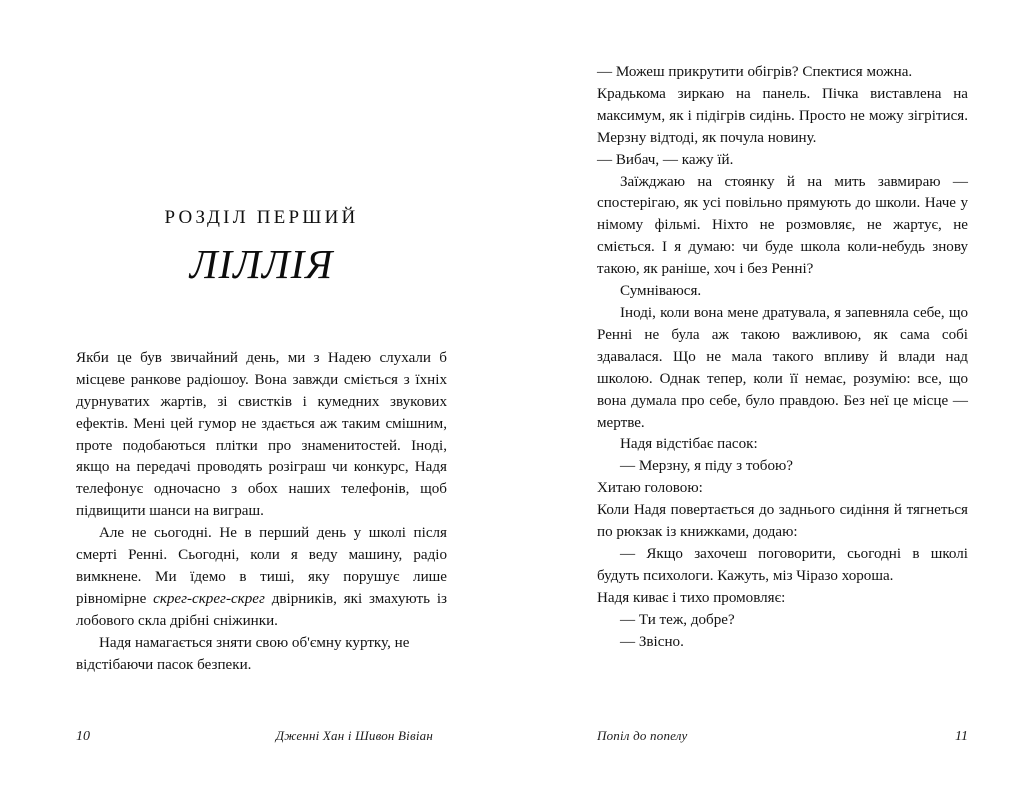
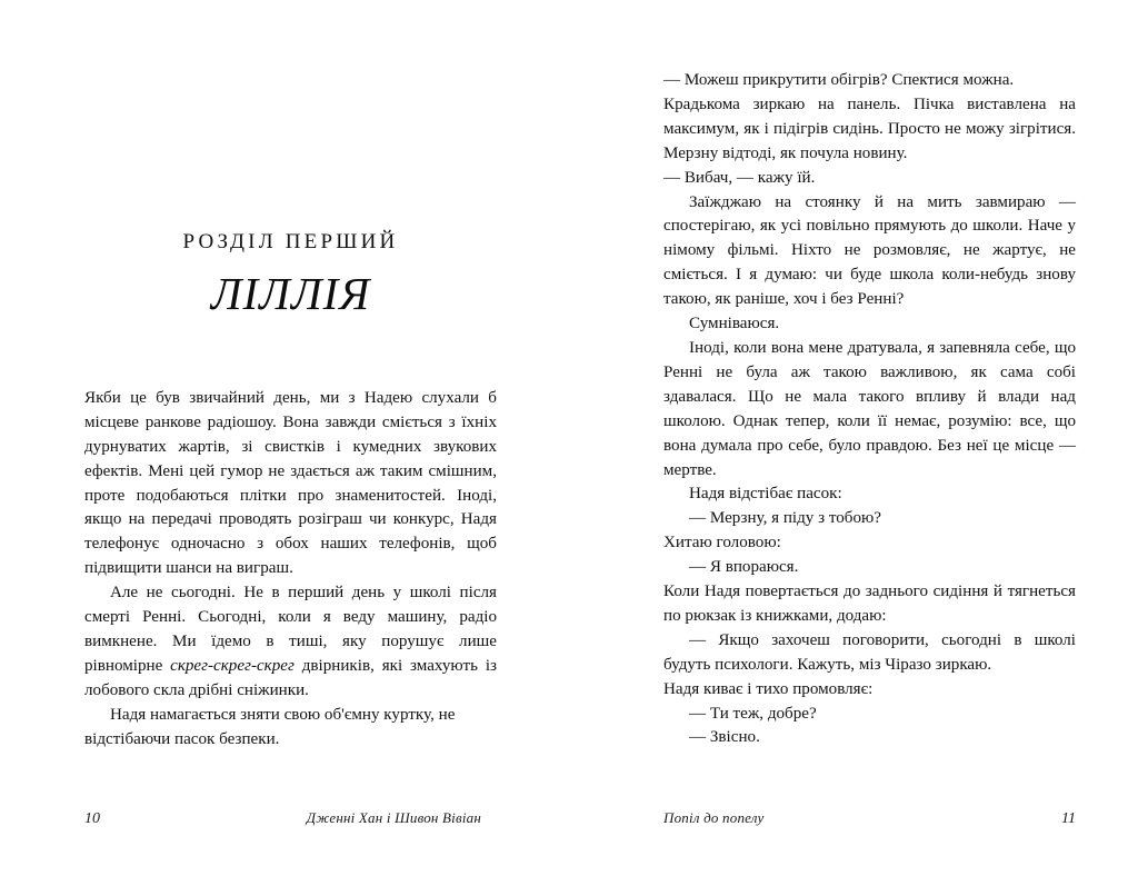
  РОЗДІЛ ПЕРШИЙ
  ЛІЛЛІЯ
  Якби це був звичайний день, ми з Надею слухали б місцеве ранкове радіошоу. Вона завжди сміється з їхніх дурнуватих жартів, зі свистків і кумедних звукових ефектів. Мені цей гумор не здається аж таким смішним, проте подобаються плітки про знаменитостей. Іноді, якщо на передачі проводять розіграш чи конкурс, Надя телефонує одночасно з обох наших телефонів, щоб підвищити шанси на виграш.
  Але не сьогодні. Не в перший день у школі після смерті Ренні. Сьогодні, коли я веду машину, радіо вимкнене. Ми їдемо в тиші, яку порушує лише рівномірне скрег-скрег-скрег двірників, які змахують із лобового скла дрібні сніжинки.
  Надя намагається зняти свою об'ємну куртку, не відстібаючи пасок безпеки.
  10
  Дженні Хан і Шивон Вівіан
  — Можеш прикрутити обігрів? Спектися можна.
  Крадькома зиркаю на панель. Пічка виставлена на максимум, як і підігрів сидінь. Просто не можу зігрітися. Мерзну відтоді, як почула новину.
  — Вибач, — кажу їй.
  Заїжджаю на стоянку й на мить завмираю — спостерігаю, як усі повільно прямують до школи. Наче у німому фільмі. Ніхто не розмовляє, не жартує, не сміється. І я думаю: чи буде школа коли-небудь знову такою, як раніше, хоч і без Ренні?
  Сумніваюся.
  Іноді, коли вона мене дратувала, я запевняла себе, що Ренні не була аж такою важливою, як сама собі здавалася. Що не мала такого впливу й влади над школою. Однак тепер, коли її немає, розумію: все, що вона думала про себе, було правдою. Без неї це місце — мертве.
  Надя відстібає пасок:
  — Мерзну, я піду з тобою?
  Хитаю головою:
+ — Я впораюся.
  Коли Надя повертається до заднього сидіння й тягнеться по рюкзак із книжками, додаю:
- — Якщо захочеш поговорити, сьогодні в школі будуть психологи. Кажуть, міз Чіразо хороша.
+ — Якщо захочеш поговорити, сьогодні в школі будуть психологи. Кажуть, міз Чіразо зиркаю.
  Надя киває і тихо промовляє:
  — Ти теж, добре?
  — Звісно.
  Попіл до попелу
  11
